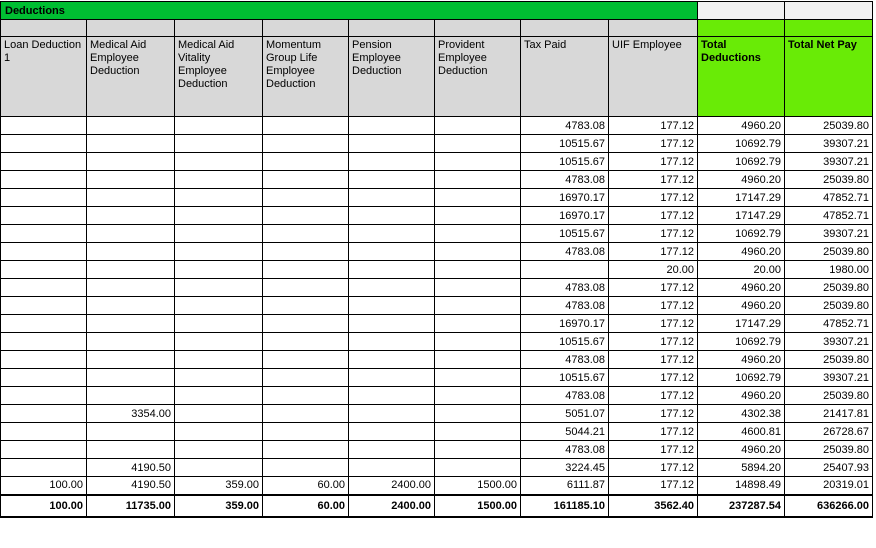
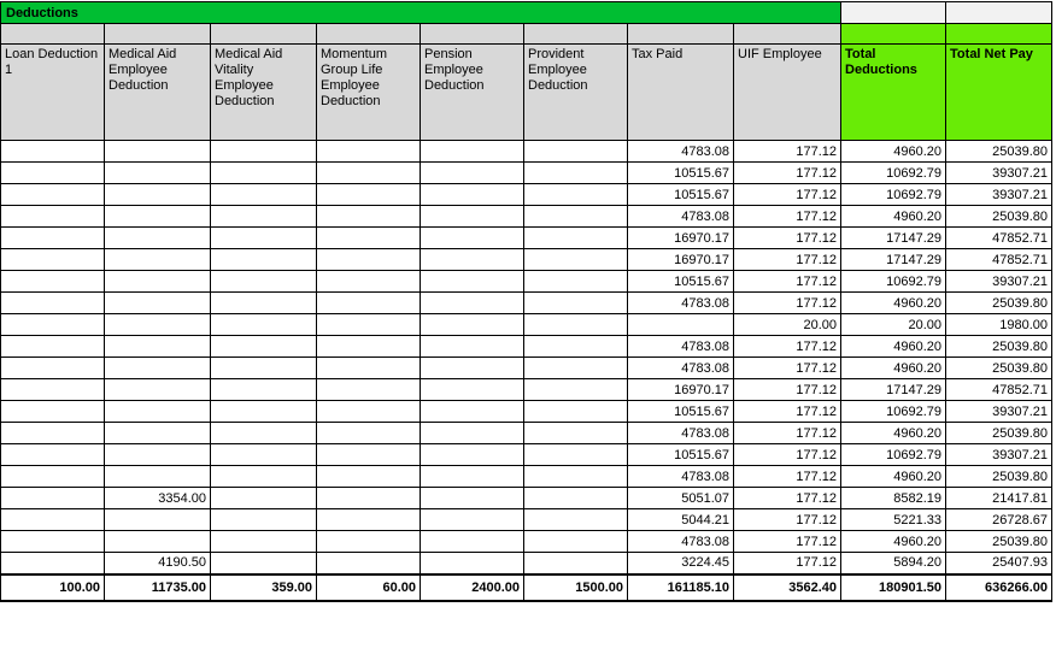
  Deductions
  Loan Deduction 1	Medical Aid Employee Deduction	Medical Aid Vitality Employee Deduction	Momentum Group Life Employee Deduction	Pension Employee Deduction	Provident Employee Deduction	Tax Paid	UIF Employee	Total Deductions	Total Net Pay
  						4783.08	177.12	4960.20	25039.80
  						10515.67	177.12	10692.79	39307.21
  						10515.67	177.12	10692.79	39307.21
  						4783.08	177.12	4960.20	25039.80
  						16970.17	177.12	17147.29	47852.71
  						16970.17	177.12	17147.29	47852.71
  						10515.67	177.12	10692.79	39307.21
  						4783.08	177.12	4960.20	25039.80
  							20.00	20.00	1980.00
  						4783.08	177.12	4960.20	25039.80
  						4783.08	177.12	4960.20	25039.80
  						16970.17	177.12	17147.29	47852.71
  						10515.67	177.12	10692.79	39307.21
  						4783.08	177.12	4960.20	25039.80
  						10515.67	177.12	10692.79	39307.21
  						4783.08	177.12	4960.20	25039.80
- 	3354.00					5051.07	177.12	4302.38	21417.81
+ 	3354.00					5051.07	177.12	8582.19	21417.81
- 						5044.21	177.12	4600.81	26728.67
+ 						5044.21	177.12	5221.33	26728.67
  						4783.08	177.12	4960.20	25039.80
  	4190.50					3224.45	177.12	5894.20	25407.93
- 100.00	4190.50	359.00	60.00	2400.00	1500.00	6111.87	177.12	14898.49	20319.01
- 100.00	11735.00	359.00	60.00	2400.00	1500.00	161185.10	3562.40	237287.54	636266.00
+ 100.00	11735.00	359.00	60.00	2400.00	1500.00	161185.10	3562.40	180901.50	636266.00
